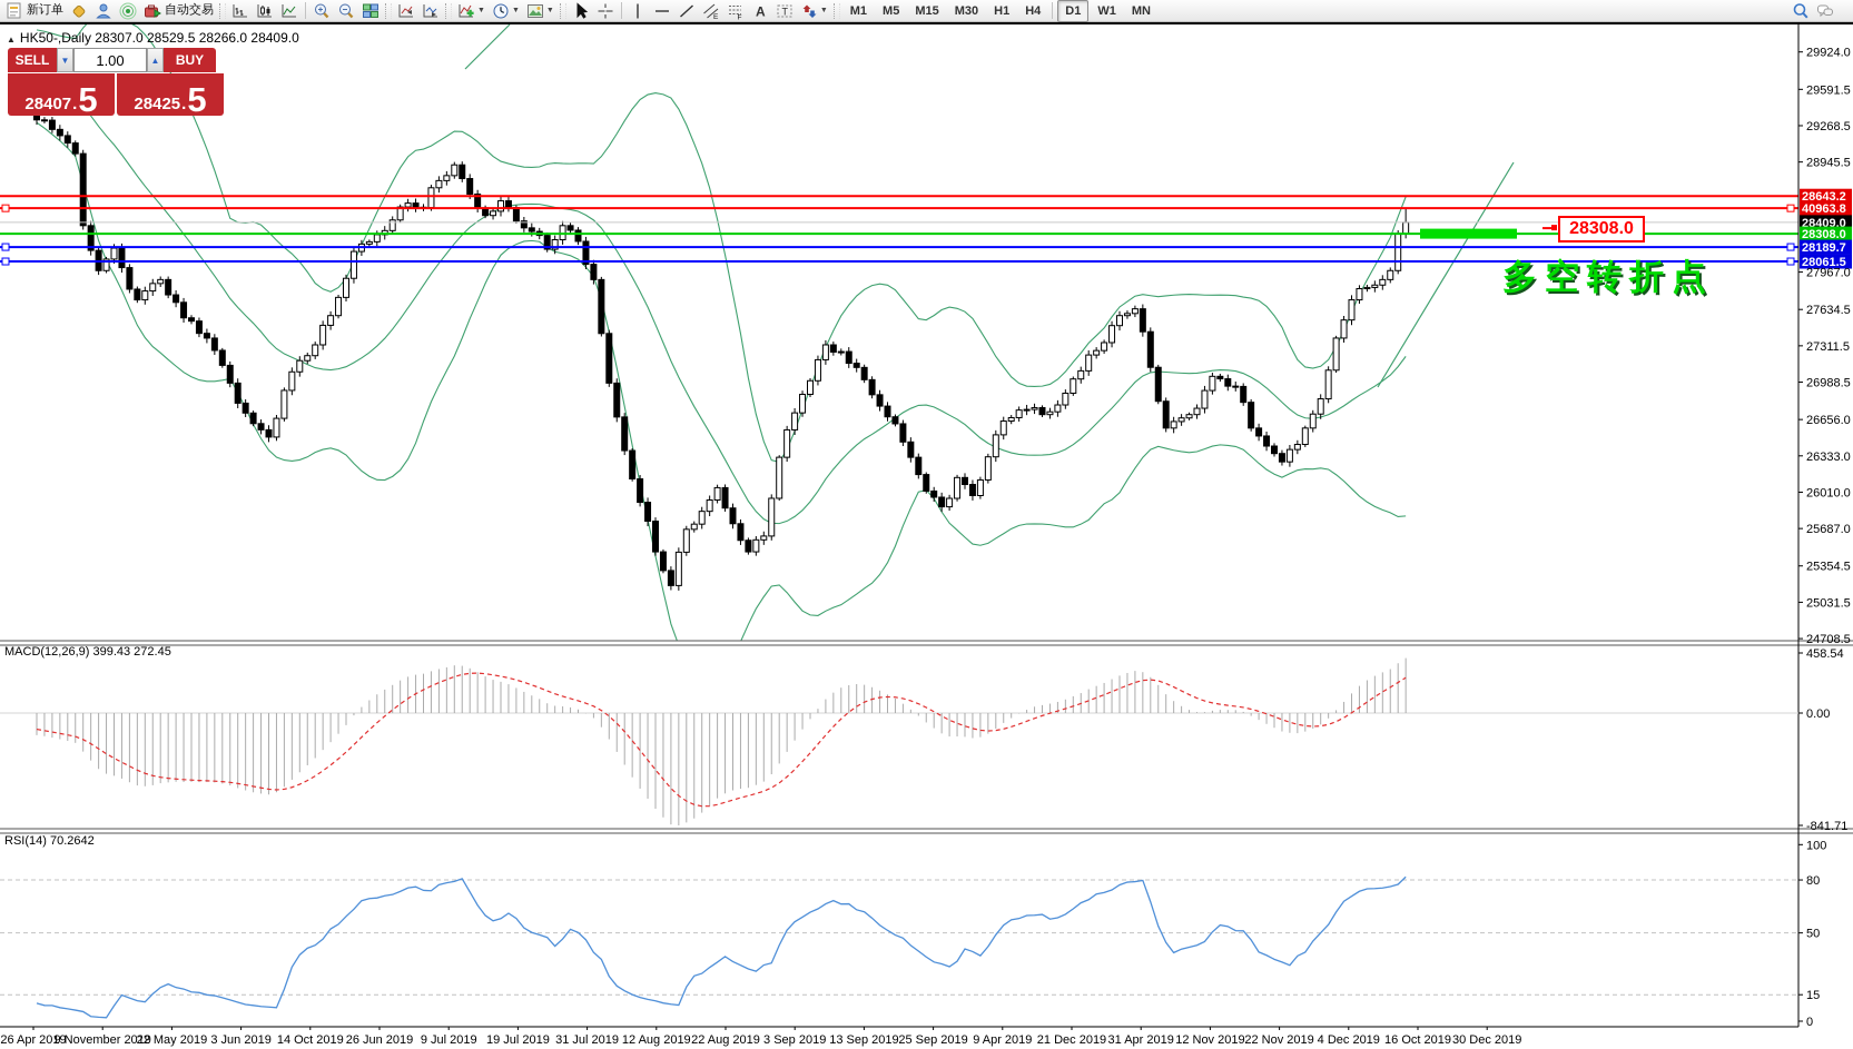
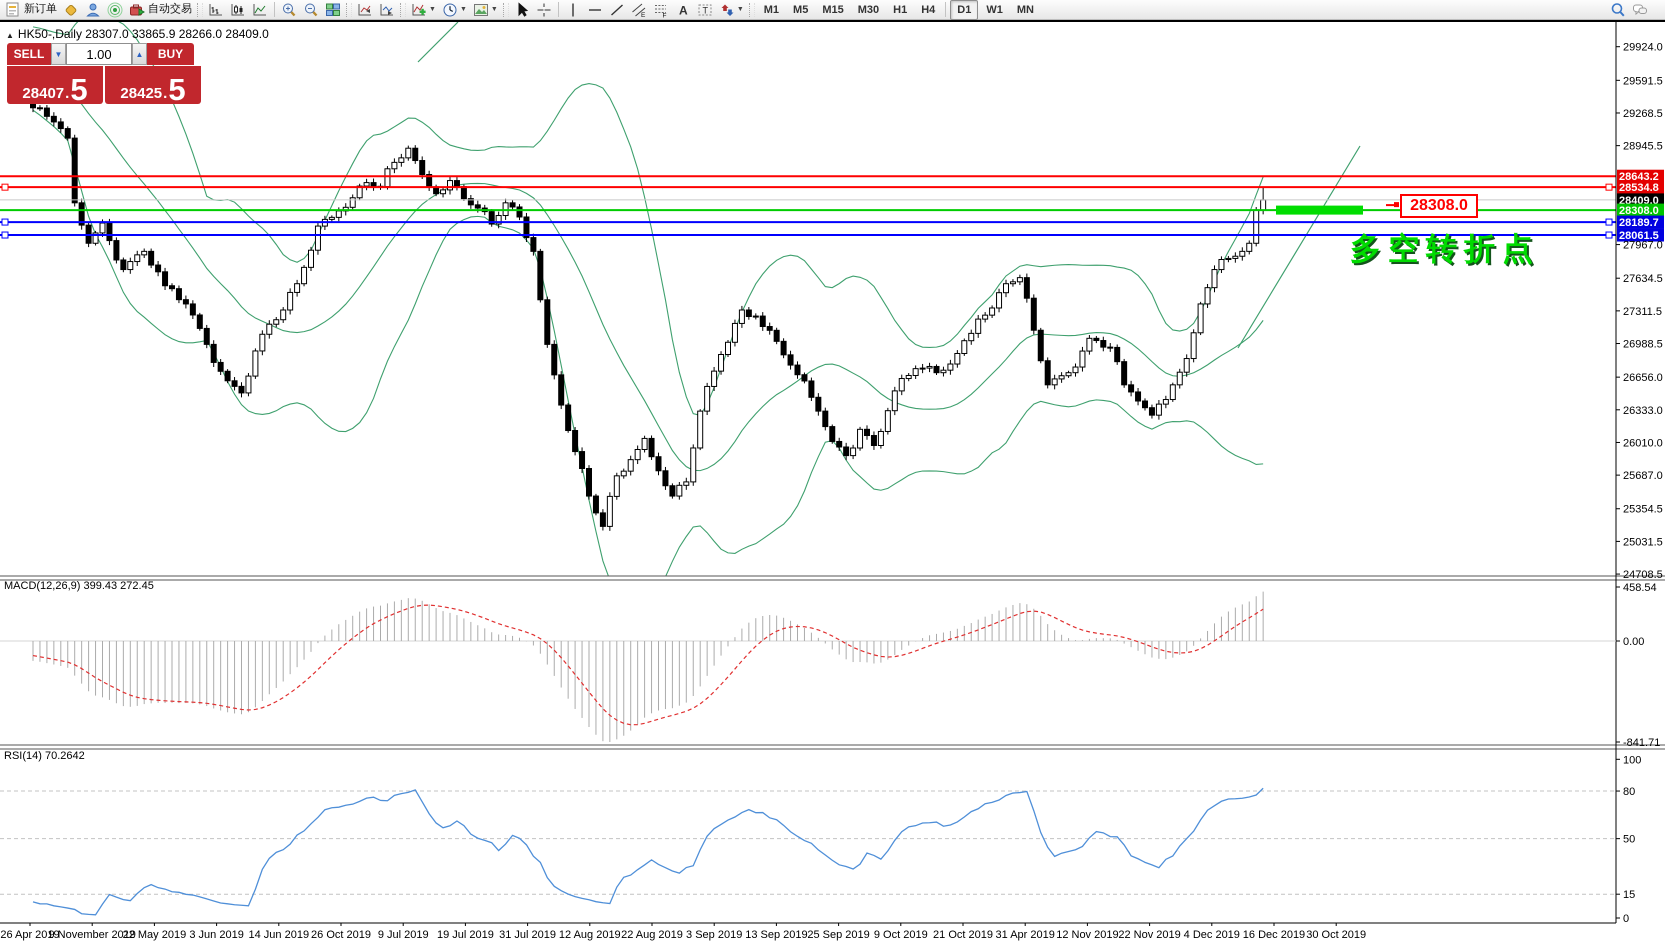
  新订单
  自动交易
  A
  T
  M1
  M5
  M15
  M30
  H1
  H4
  D1
  W1
  MN
  28643.2
- 40963.8
+ 28534.8
  28409.0
  28308.0
  28189.7
  28061.5
  29924.0
  29591.5
  29268.5
  28945.5
  27967.0
  27634.5
  27311.5
  26988.5
  26656.0
  26333.0
  26010.0
  25687.0
  25354.5
  25031.5
  24708.5
  458.54
  0.00
  -841.71
  100
  80
  50
  15
  0
  26 Apr 2019
  9 November 2019
  22 May 2019
  3 Jun 2019
- 14 Oct 2019
+ 14 Jun 2019
- 26 Jun 2019
+ 26 Oct 2019
  9 Jul 2019
  19 Jul 2019
  31 Jul 2019
  12 Aug 2019
  22 Aug 2019
  3 Sep 2019
  13 Sep 2019
  25 Sep 2019
- 9 Apr 2019
+ 9 Oct 2019
- 21 Dec 2019
+ 21 Oct 2019
  31 Apr 2019
  12 Nov 2019
  22 Nov 2019
  4 Dec 2019
- 16 Oct 2019
+ 16 Dec 2019
- 30 Dec 2019
+ 30 Oct 2019
- ▲ HK50-,Daily 28307.0 28529.5 28266.0 28409.0
+ ▲ HK50-,Daily 28307.0 33865.9 28266.0 28409.0
  SELL
  ▼
  1.00
  ▲
  BUY
  28407
  .
  5
  28425
  .
  5
  MACD(12,26,9) 399.43 272.45
  RSI(14) 70.2642
  28308.0
  多空转折点
